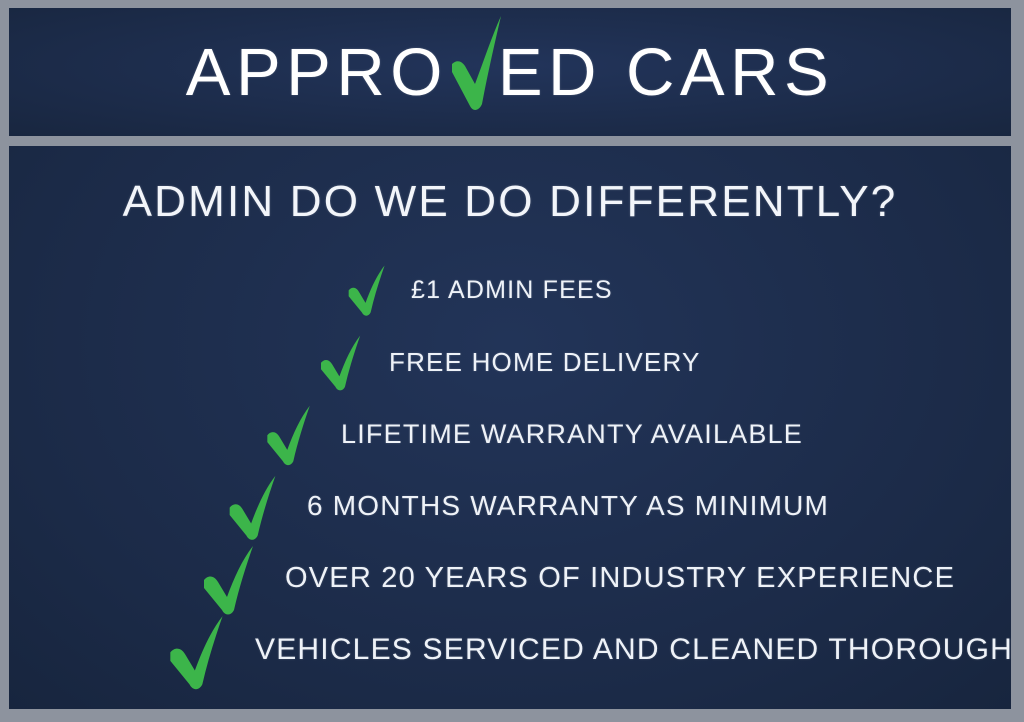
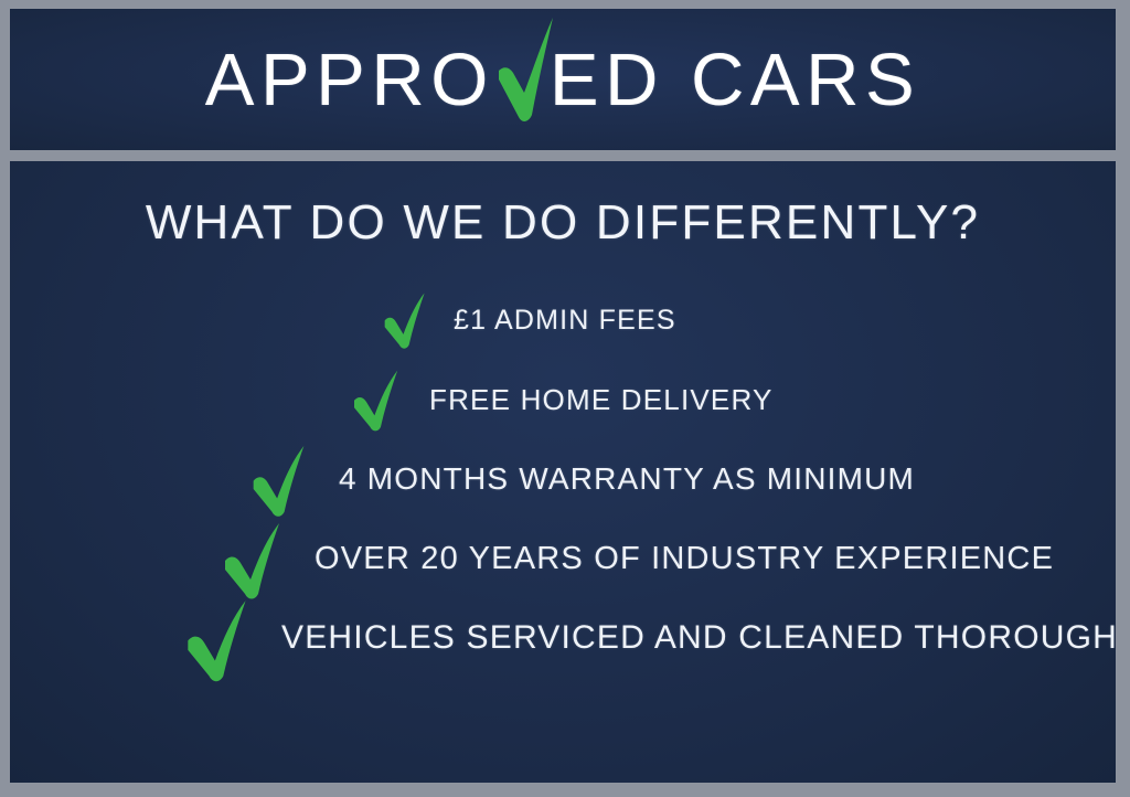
  APPRO
  ED CARS
- ADMIN DO WE DO DIFFERENTLY?
+ WHAT DO WE DO DIFFERENTLY?
  £1 ADMIN FEES
  FREE HOME DELIVERY
- LIFETIME WARRANTY AVAILABLE
- 6 MONTHS WARRANTY AS MINIMUM
+ 4 MONTHS WARRANTY AS MINIMUM
  OVER 20 YEARS OF INDUSTRY EXPERIENCE
  VEHICLES SERVICED AND CLEANED THOROUGH
